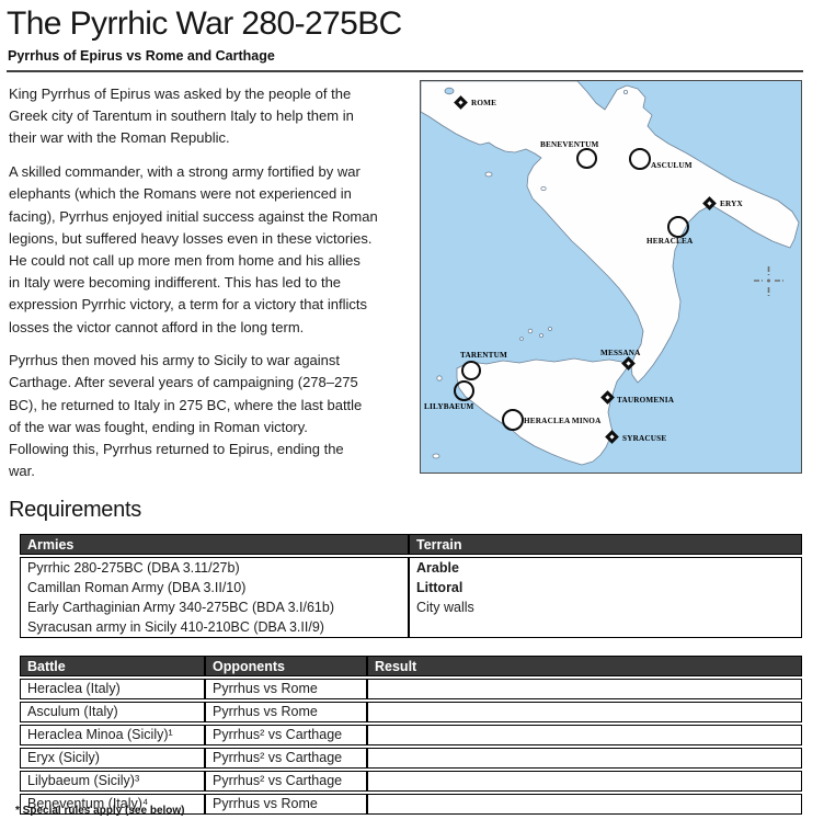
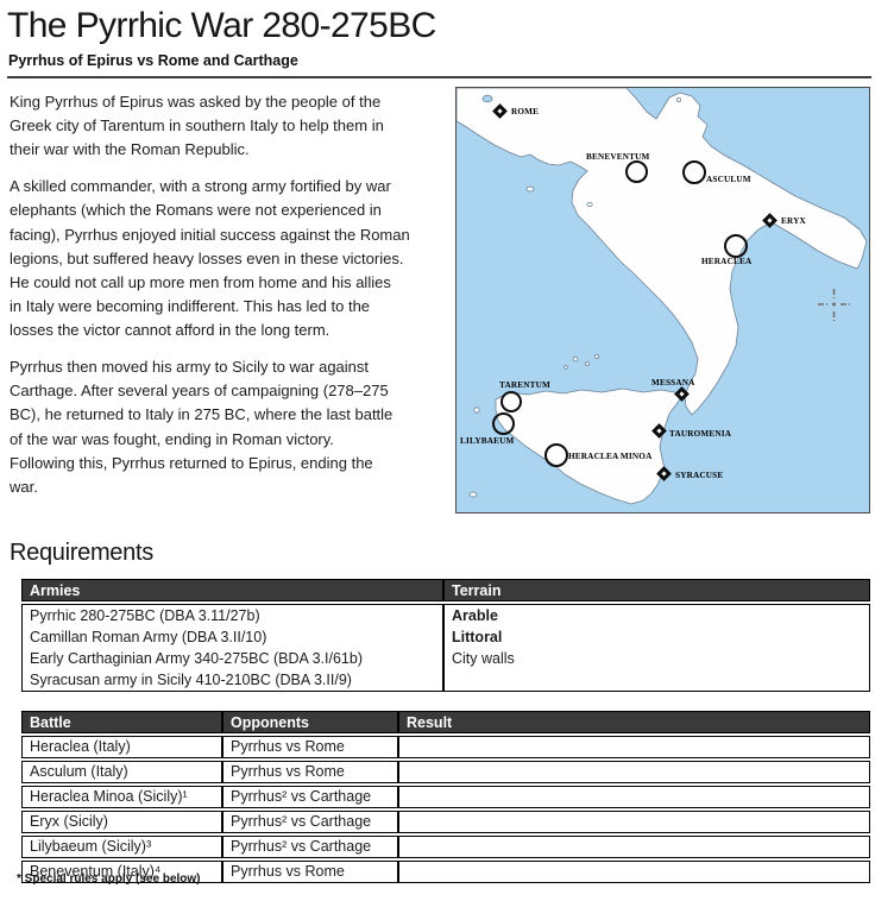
  The Pyrrhic War 280-275BC
  Pyrrhus of Epirus vs Rome and Carthage
  King Pyrrhus of Epirus was asked by the people of the
  Greek city of Tarentum in southern Italy to help them in
  their war with the Roman Republic.
  A skilled commander, with a strong army fortified by war
  elephants (which the Romans were not experienced in
  facing), Pyrrhus enjoyed initial success against the Roman
  legions, but suffered heavy losses even in these victories.
  He could not call up more men from home and his allies
  in Italy were becoming indifferent. This has led to the
- expression Pyrrhic victory, a term for a victory that inflicts
  losses the victor cannot afford in the long term.
  Pyrrhus then moved his army to Sicily to war against
  Carthage. After several years of campaigning (278–275
  BC), he returned to Italy in 275 BC, where the last battle
  of the war was fought, ending in Roman victory.
  Following this, Pyrrhus returned to Epirus, ending the
  war.
  ROME
  BENEVENTUM
  ASCULUM
  ERYX
  HERACLEA
  TARENTUM
  LILYBAEUM
  HERACLEA MINOA
  MESSANA
  TAUROMENIA
  SYRACUSE
  Requirements
  Armies	Terrain
  Pyrrhic 280-275BC (DBA 3.11/27b) Camillan Roman Army (DBA 3.II/10) Early Carthaginian Army 340-275BC (BDA 3.I/61b) Syracusan army in Sicily 410-210BC (DBA 3.II/9)	Arable Littoral City walls
  Battle	Opponents	Result
  Heraclea (Italy)	Pyrrhus vs Rome
  Asculum (Italy)	Pyrrhus vs Rome
  Heraclea Minoa (Sicily)¹	Pyrrhus² vs Carthage
  Eryx (Sicily)	Pyrrhus² vs Carthage
  Lilybaeum (Sicily)³	Pyrrhus² vs Carthage
  Beneventum (Italy)⁴	Pyrrhus vs Rome
  * Special rules apply (see below)
